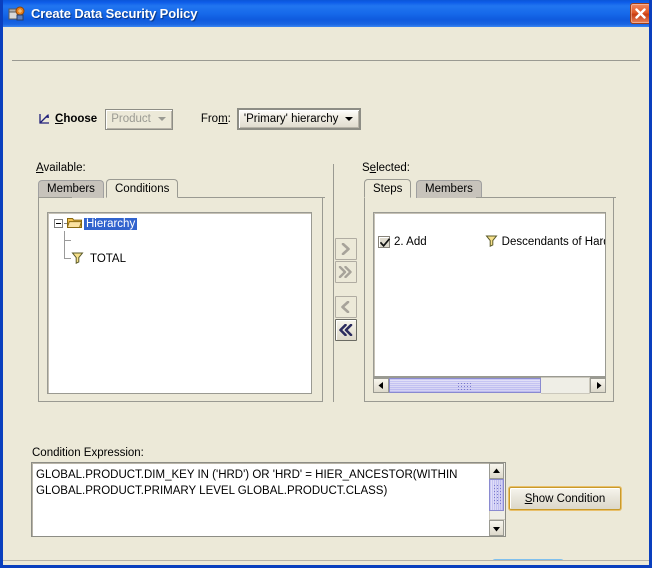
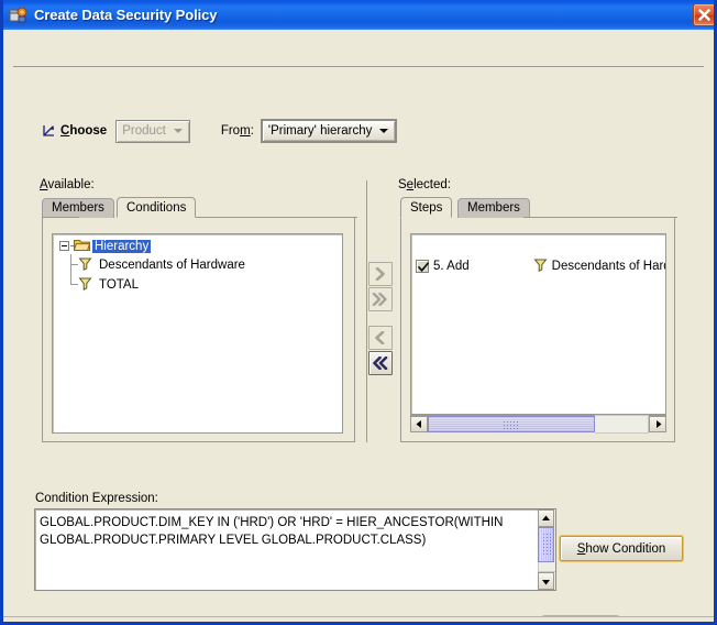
  Create Data Security Policy
  Choose
  Product
  From:
  'Primary' hierarchy
  Available:
  Members
  Conditions
  Hierarchy
+ Descendants of Hardware
  TOTAL
  Selected:
  Steps
  Members
- 2. Add
+ 5. Add
  Descendants of Har
  Condition Expression:
  GLOBAL.PRODUCT.DIM_KEY IN ('HRD') OR 'HRD' = HIER_ANCESTOR(WITHIN GLOBAL.PRODUCT.PRIMARY LEVEL GLOBAL.PRODUCT.CLASS)
  Show Condition
